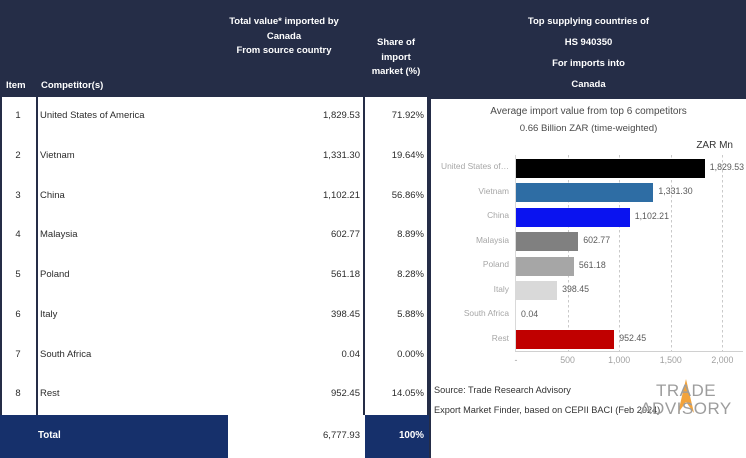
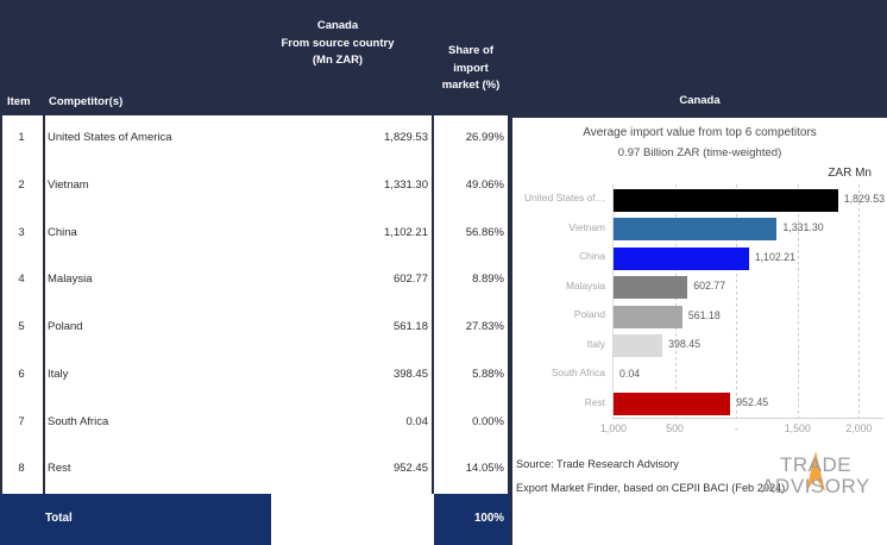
  Item
  Competitor(s)
- Total value* imported by
  Canada
  From source country
+ (Mn ZAR)
  Share of
  import
  market (%)
  1
  United States of America
  1,829.53
- 71.92%
+ 26.99%
  2
  Vietnam
  1,331.30
- 19.64%
+ 49.06%
  3
  China
  1,102.21
  56.86%
  4
  Malaysia
  602.77
  8.89%
  5
  Poland
  561.18
- 8.28%
+ 27.83%
  6
  Italy
  398.45
  5.88%
  7
  South Africa
  0.04
  0.00%
  8
  Rest
  952.45
  14.05%
  Total
- 6,777.93
  100%
- Top supplying countries of
- HS 940350
- For imports into
  Canada
  Average import value from top 6 competitors
- 0.66 Billion ZAR (time-weighted)
+ 0.97 Billion ZAR (time-weighted)
  ZAR Mn
  United States of…
  1,829.53
  Vietnam
  1,331.30
  China
  1,102.21
  Malaysia
  602.77
  Poland
  561.18
  Italy
  398.45
  South Africa
  0.04
  Rest
  952.45
- -
+ 1,000
  500
- 1,000
+ -
  1,500
  2,000
  Source: Trade Research Advisory
  Export Market Finder, based on CEPII BACI (Feb 2024)
  TRADE
  ADVISORY
